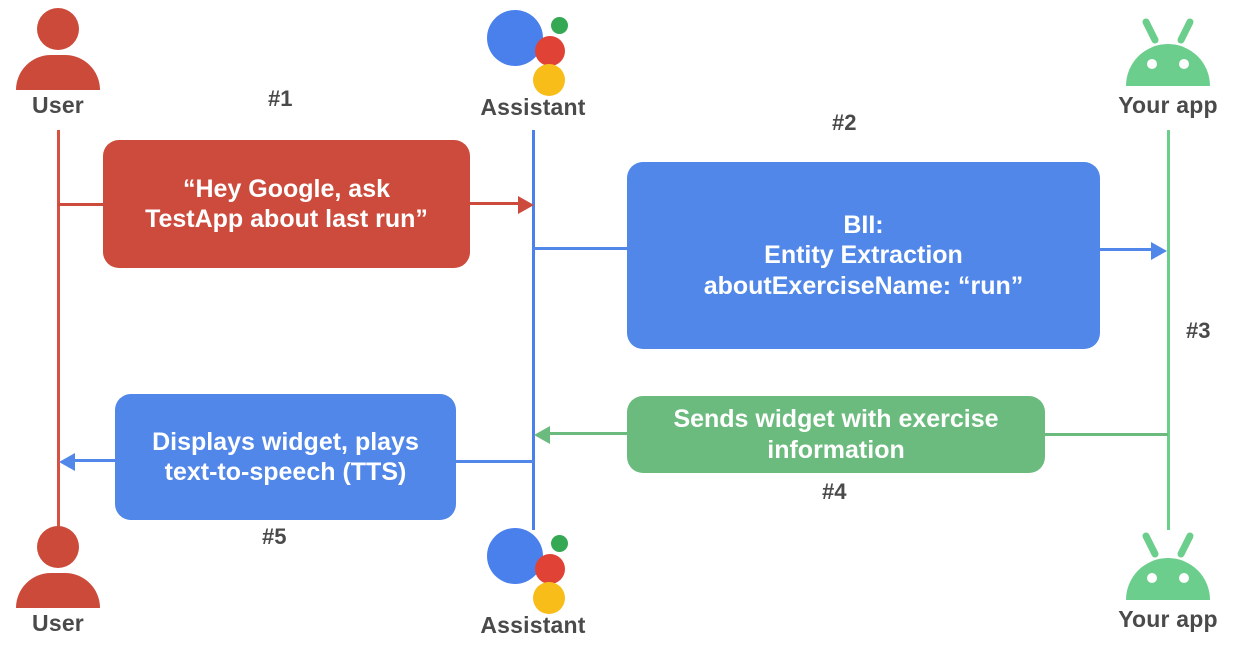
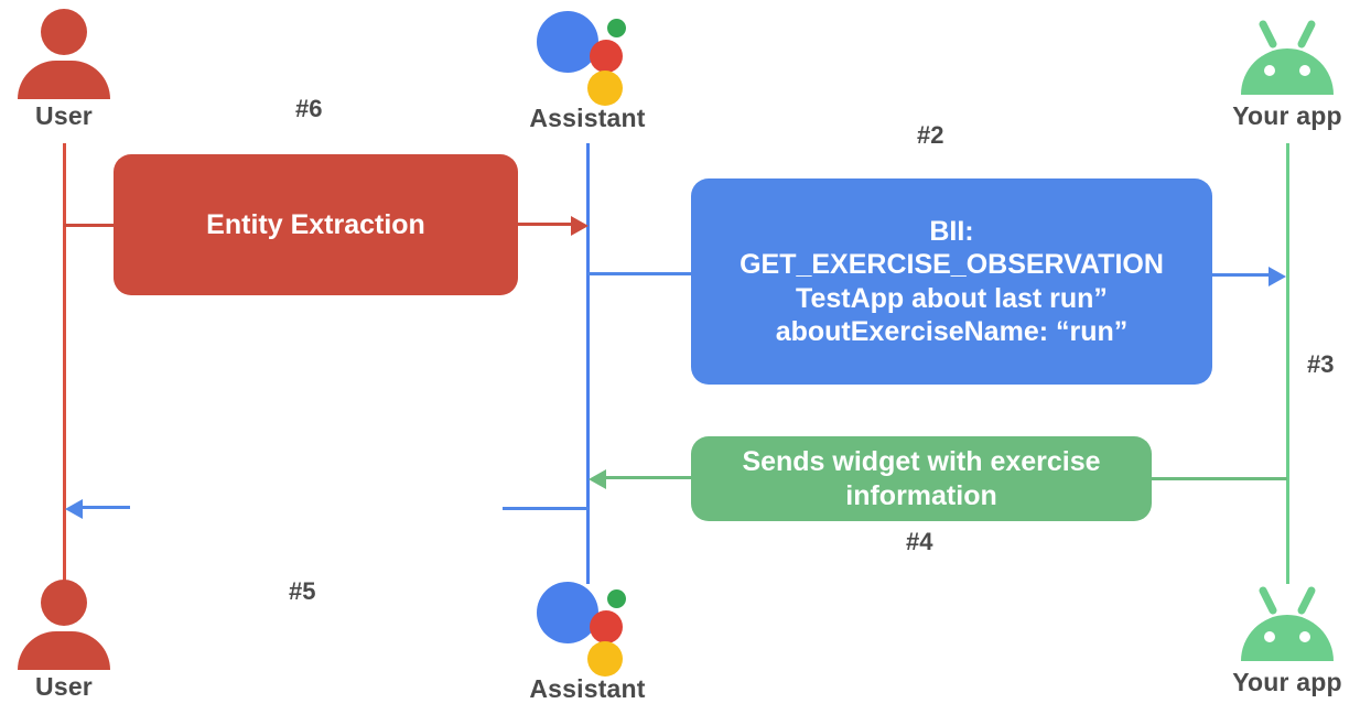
  User
  Assistant
  Your app
- #1
+ #6
- “Hey Google, ask
- TestApp about last run”
+ Entity Extraction
  #2
  BII:
+ GET_EXERCISE_OBSERVATION
- Entity Extraction
+ TestApp about last run”
  aboutExerciseName: “run”
  #3
  Sends widget with exercise
  information
  #4
- Displays widget, plays
- text-to-speech (TTS)
  #5
  User
  Assistant
  Your app
